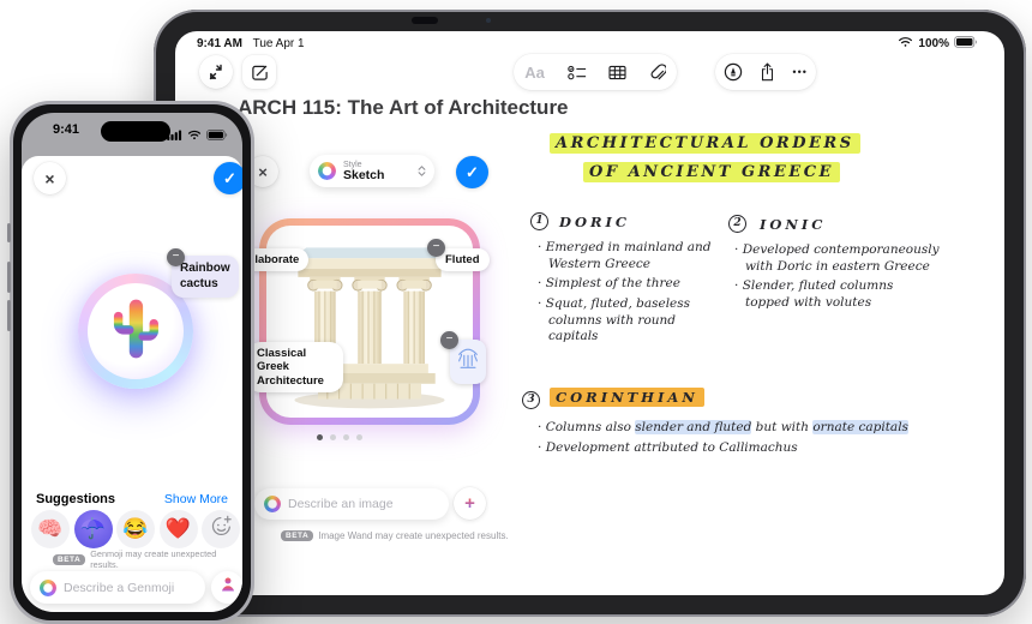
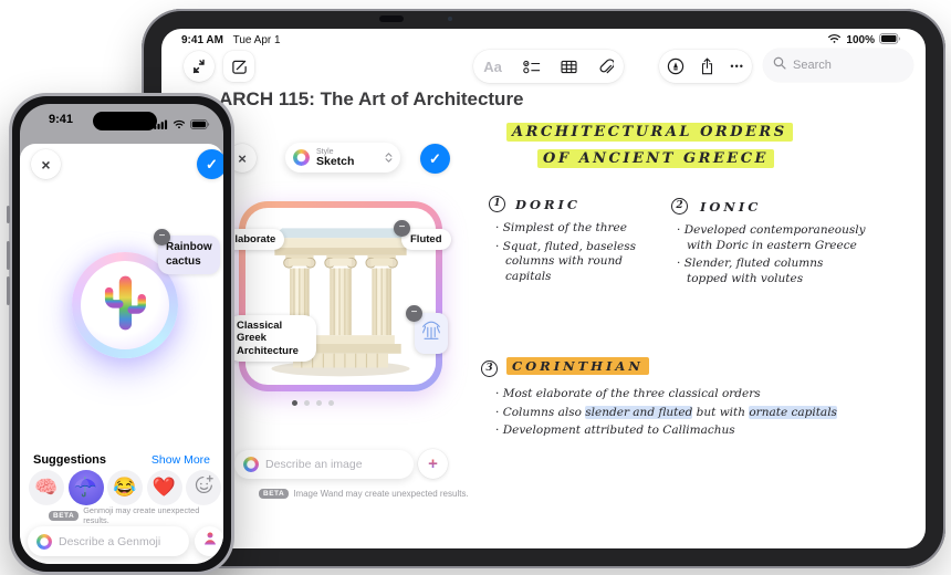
  9:41 AM Tue Apr 1
  100%
  Aa
  •••
+ Search
  ARCH 115: The Art of Architecture
  ARCHITECTURAL ORDERS
  OF ANCIENT GREECE
  1
  DORIC
- · Emerged in mainland and Western Greece
  · Simplest of the three
  · Squat, fluted, baseless columns with round capitals
  2
  IONIC
  · Developed contemporaneously with Doric in eastern Greece
  · Slender, fluted columns topped with volutes
  3
  CORINTHIAN
+ · Most elaborate of the three classical orders
  · Columns also slender and fluted but with ornate capitals
  · Development attributed to Callimachus
  ×
  Sketch
  ✓
  laborate
  −
  Fluted
  Classical Greek Architecture
  −
  Describe an image
  +
  Image Wand may create unexpected results.
  9:41
  ×
  ✓
  −
  Rainbow cactus
  Suggestions
  Show More
  🧠
  ☂️
  😂
  ❤️
  Genmoji may create unexpected results.
  Describe a Genmoji
